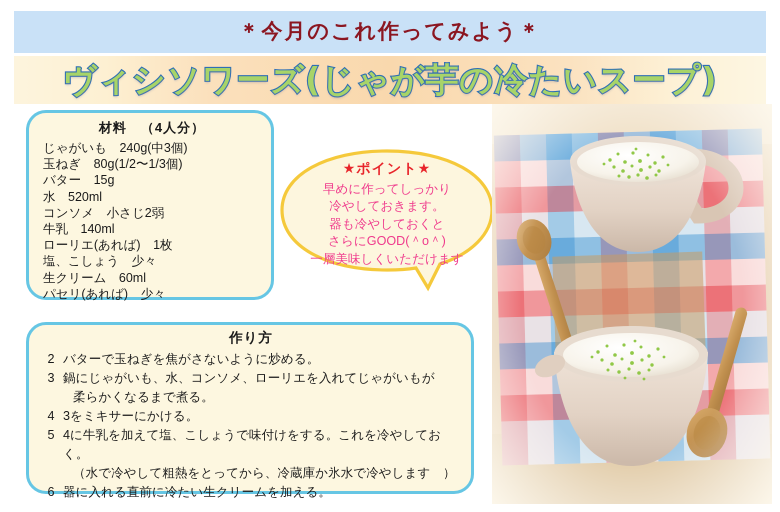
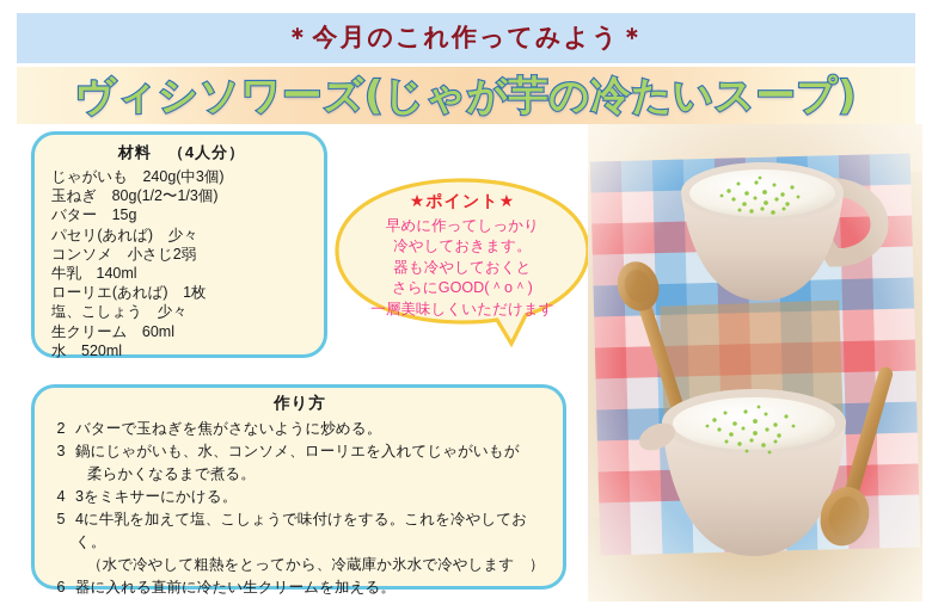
  ＊今月のこれ作ってみよう＊
  ヴィシソワーズ(じゃが芋の冷たいスープ)
  材料 （4人分）
  じゃがいも 240g(中3個)
  玉ねぎ 80g(1/2〜1/3個)
  バター 15g
- 水 520ml
+ パセリ(あれば) 少々
  コンソメ 小さじ2弱
  牛乳 140ml
  ローリエ(あれば) 1枚
  塩、こしょう 少々
  生クリーム 60ml
- パセリ(あれば) 少々
+ 水 520ml
  ★ポイント★
  早めに作ってしっかり
  冷やしておきます。
  器も冷やしておくと
  さらにGOOD(＾o＾)
  一層美味しくいただけます
  作り方
  2
  バターで玉ねぎを焦がさないように炒める。
  3
  鍋にじゃがいも、水、コンソメ、ローリエを入れてじゃがいもが
  柔らかくなるまで煮る。
  4
  3をミキサーにかける。
  5
  4に牛乳を加えて塩、こしょうで味付けをする。これを冷やしておく。
  （水で冷やして粗熱をとってから、冷蔵庫か氷水で冷やします ）
  6
  器に入れる直前に冷たい生クリームを加える。
